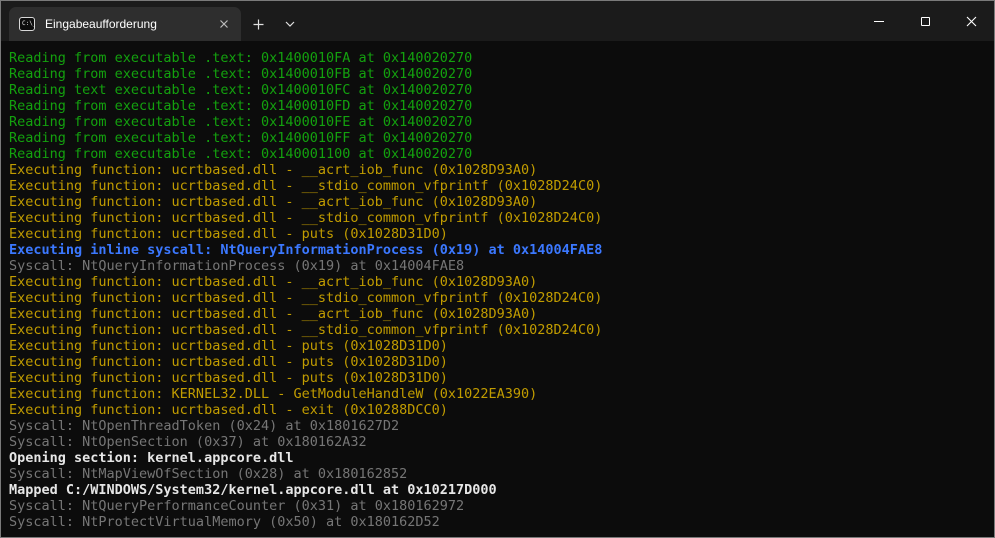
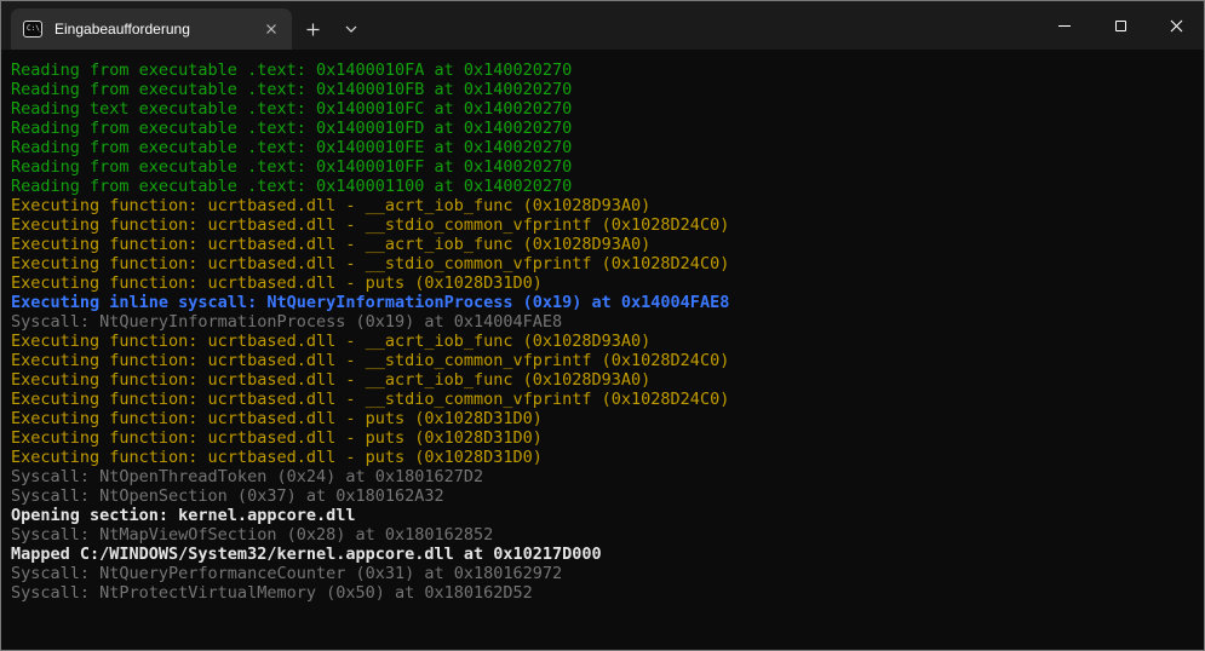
  Eingabeaufforderung
  Reading from executable .text: 0x1400010FA at 0x140020270
  Reading from executable .text: 0x1400010FB at 0x140020270
  Reading text executable .text: 0x1400010FC at 0x140020270
  Reading from executable .text: 0x1400010FD at 0x140020270
  Reading from executable .text: 0x1400010FE at 0x140020270
  Reading from executable .text: 0x1400010FF at 0x140020270
  Reading from executable .text: 0x140001100 at 0x140020270
  Executing function: ucrtbased.dll - __acrt_iob_func (0x1028D93A0)
  Executing function: ucrtbased.dll - __stdio_common_vfprintf (0x1028D24C0)
  Executing function: ucrtbased.dll - __acrt_iob_func (0x1028D93A0)
  Executing function: ucrtbased.dll - __stdio_common_vfprintf (0x1028D24C0)
  Executing function: ucrtbased.dll - puts (0x1028D31D0)
  Executing inline syscall: NtQueryInformationProcess (0x19) at 0x14004FAE8
  Syscall: NtQueryInformationProcess (0x19) at 0x14004FAE8
  Executing function: ucrtbased.dll - __acrt_iob_func (0x1028D93A0)
  Executing function: ucrtbased.dll - __stdio_common_vfprintf (0x1028D24C0)
  Executing function: ucrtbased.dll - __acrt_iob_func (0x1028D93A0)
  Executing function: ucrtbased.dll - __stdio_common_vfprintf (0x1028D24C0)
  Executing function: ucrtbased.dll - puts (0x1028D31D0)
  Executing function: ucrtbased.dll - puts (0x1028D31D0)
  Executing function: ucrtbased.dll - puts (0x1028D31D0)
- Executing function: KERNEL32.DLL - GetModuleHandleW (0x1022EA390)
- Executing function: ucrtbased.dll - exit (0x10288DCC0)
  Syscall: NtOpenThreadToken (0x24) at 0x1801627D2
  Syscall: NtOpenSection (0x37) at 0x180162A32
  Opening section: kernel.appcore.dll
  Syscall: NtMapViewOfSection (0x28) at 0x180162852
  Mapped C:/WINDOWS/System32/kernel.appcore.dll at 0x10217D000
  Syscall: NtQueryPerformanceCounter (0x31) at 0x180162972
  Syscall: NtProtectVirtualMemory (0x50) at 0x180162D52
